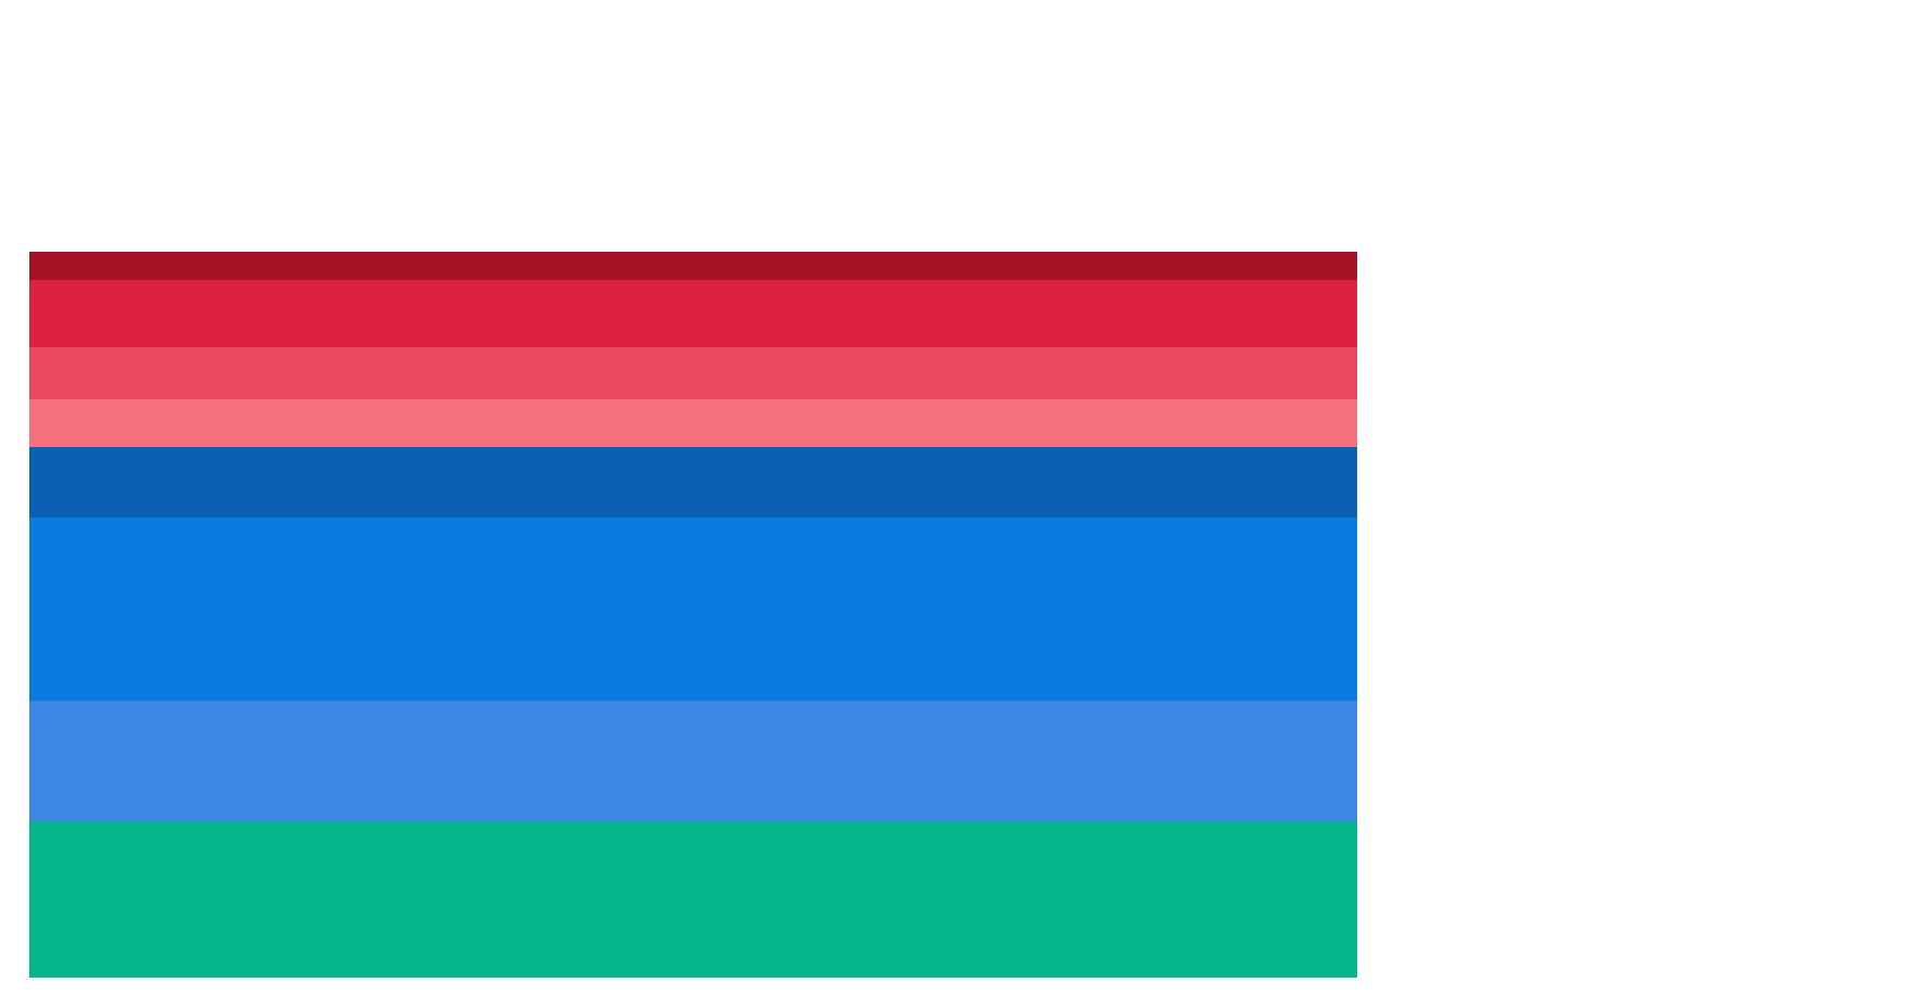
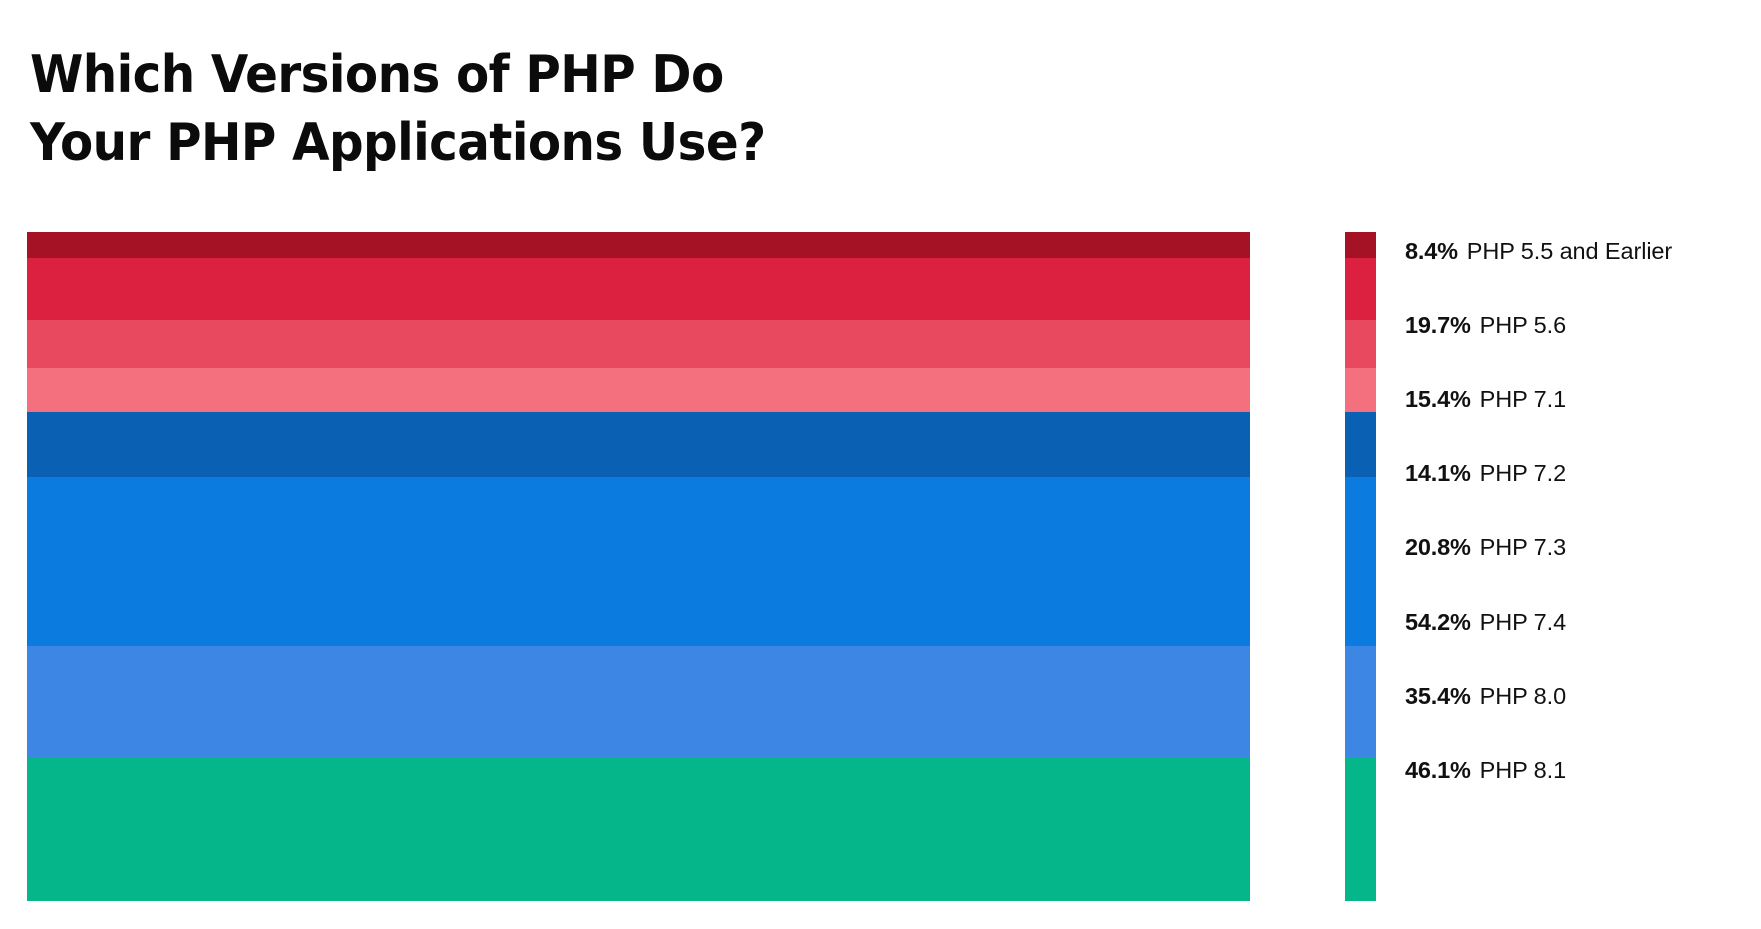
+ Which Versions of PHP Do
+ Your PHP Applications Use?
+ 8.4%
+ PHP 5.5 and Earlier
+ 19.7%
+ PHP 5.6
+ 15.4%
+ PHP 7.1
+ 14.1%
+ PHP 7.2
+ 20.8%
+ PHP 7.3
+ 54.2%
+ PHP 7.4
+ 35.4%
+ PHP 8.0
+ 46.1%
+ PHP 8.1
